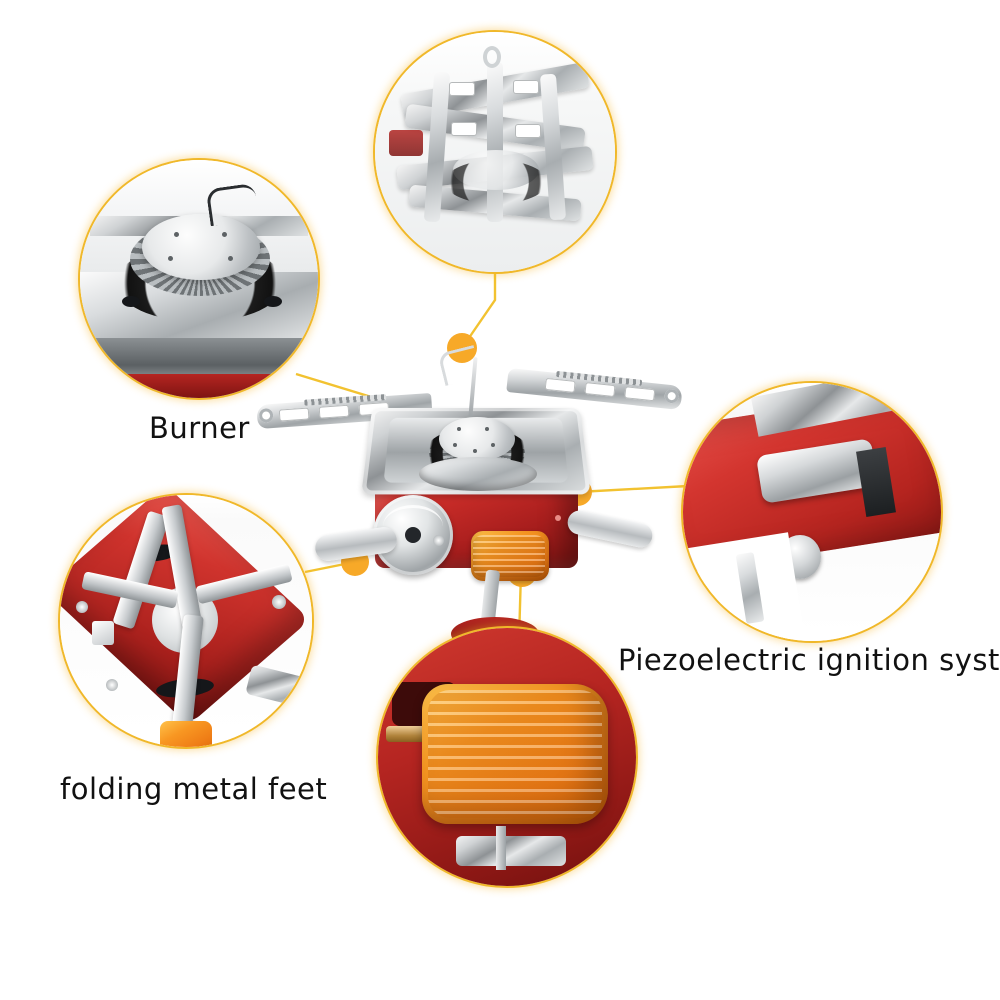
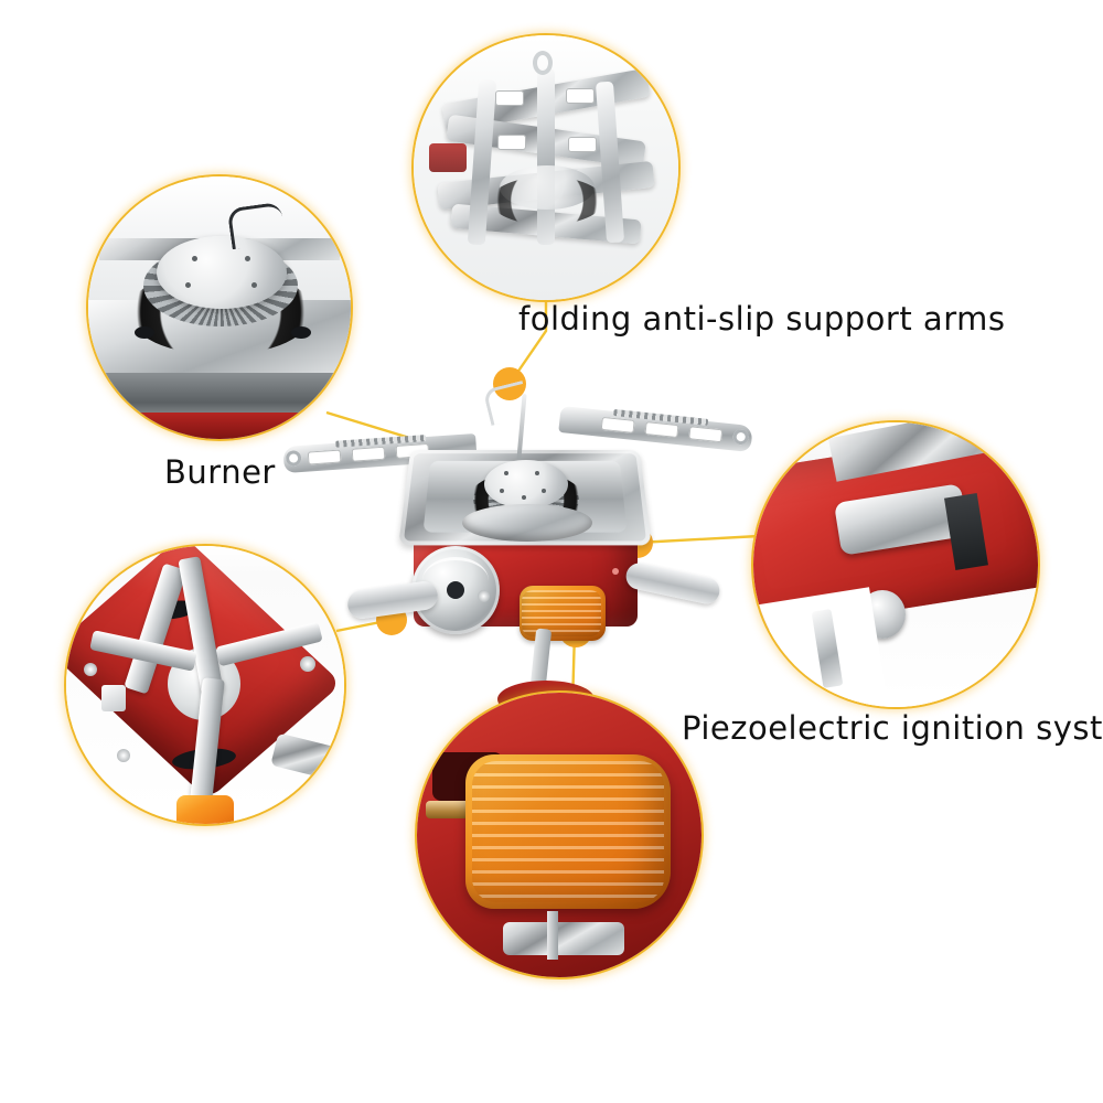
+ folding anti-slip support arms
  Burner
  Piezoelectric ignition syst
- folding metal feet
